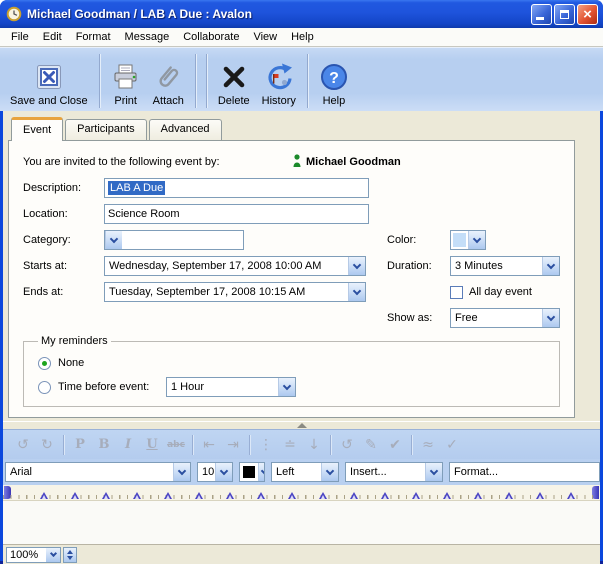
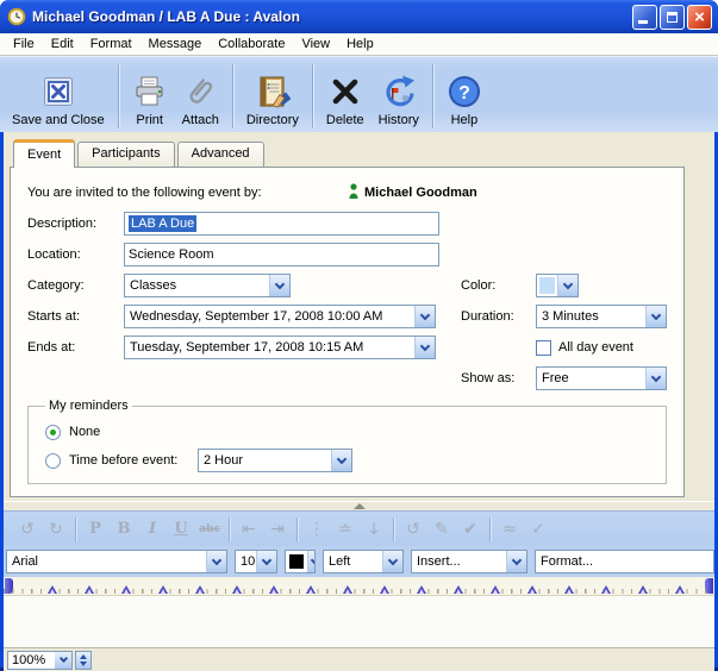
  Michael Goodman / LAB A Due : Avalon
  ×
  File
  Edit
  Format
  Message
  Collaborate
  View
  Help
  Save and Close
  Print
  Attach
+ Directory
  Delete
  History
  ?
  Help
  Event
  Participants
  Advanced
  You are invited to the following event by:
  Michael Goodman
  Description:
  LAB A Due
  Location:
  Science Room
  Category:
+ Classes
  Color:
  Starts at:
  Wednesday, September 17, 2008 10:00 AM
  Duration:
  3 Minutes
  Ends at:
  Tuesday, September 17, 2008 10:15 AM
  All day event
  Show as:
  Free
  My reminders
  None
  Time before event:
- 1 Hour
+ 2 Hour
  ↺
  ↻
  P
  B
  I
  U
  abc
  ⇤
  ⇥
  ⋮
  ≐
  ↓
  ↺
  ✎
  ✔
  ≈
  ✓
  Arial
  10
  Left
  Insert...
  Format...
  100%
